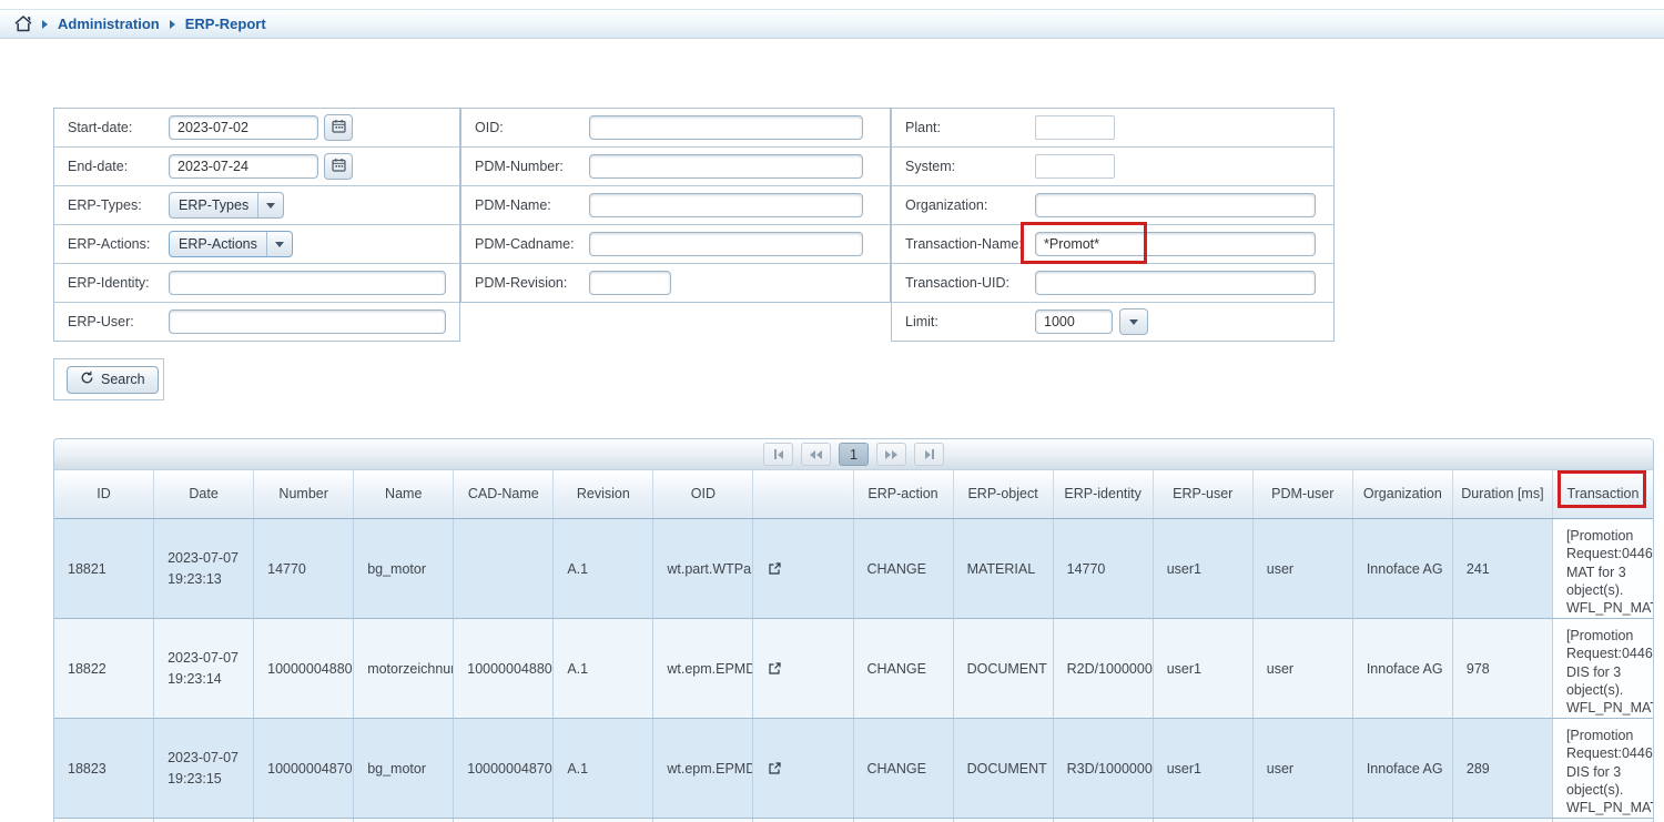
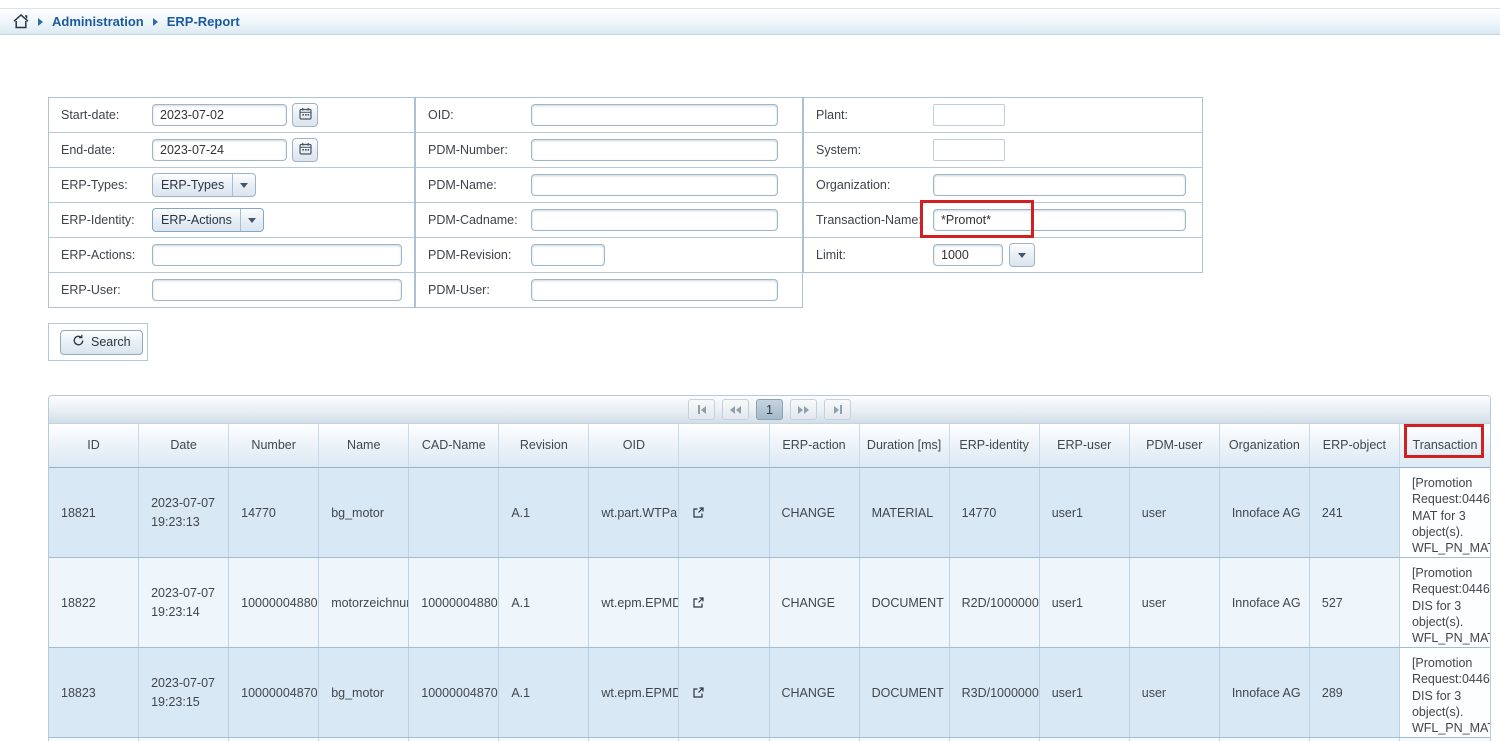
  Administration
  ERP-Report
  Start-date:
  2023-07-02
  End-date:
  2023-07-24
  ERP-Types:
  ERP-Types
- ERP-Actions:
+ ERP-Identity:
  ERP-Actions
- ERP-Identity:
+ ERP-Actions:
  ERP-User:
  OID:
  PDM-Number:
  PDM-Name:
  PDM-Cadname:
  PDM-Revision:
+ PDM-User:
  Plant:
  System:
  Organization:
  Transaction-Name:
  *Promot*
- Transaction-UID:
  Limit:
  1000
  Search
  1
  ID
  Date
  Number
  Name
  CAD-Name
  Revision
  OID
  ERP-action
- ERP-object
+ Duration [ms]
  ERP-identity
  ERP-user
  PDM-user
  Organization
- Duration [ms]
+ ERP-object
  Transaction
  18821
  2023-07-07 19:23:13
  14770
  bg_motor
  A.1
  wt.part.WTPar
  CHANGE
  MATERIAL
  14770
  user1
  user
  Innoface AG
  241
  [Promotion Request:0446 MAT for 3 object(s). WFL_PN_MA
  18822
  2023-07-07 19:23:14
  10000004880
  motorzeichnu
  10000004880
  A.1
  wt.epm.EPMD
  CHANGE
  DOCUMENT
  R2D/1000000
  user1
  user
  Innoface AG
- 978
+ 527
  [Promotion Request:0446 DIS for 3 object(s). WFL_PN_MA
  18823
  2023-07-07 19:23:15
  10000004870
  bg_motor
  10000004870
  A.1
  wt.epm.EPMD
  CHANGE
  DOCUMENT
  R3D/1000000
  user1
  user
  Innoface AG
  289
  [Promotion Request:0446 DIS for 3 object(s). WFL_PN_MA
